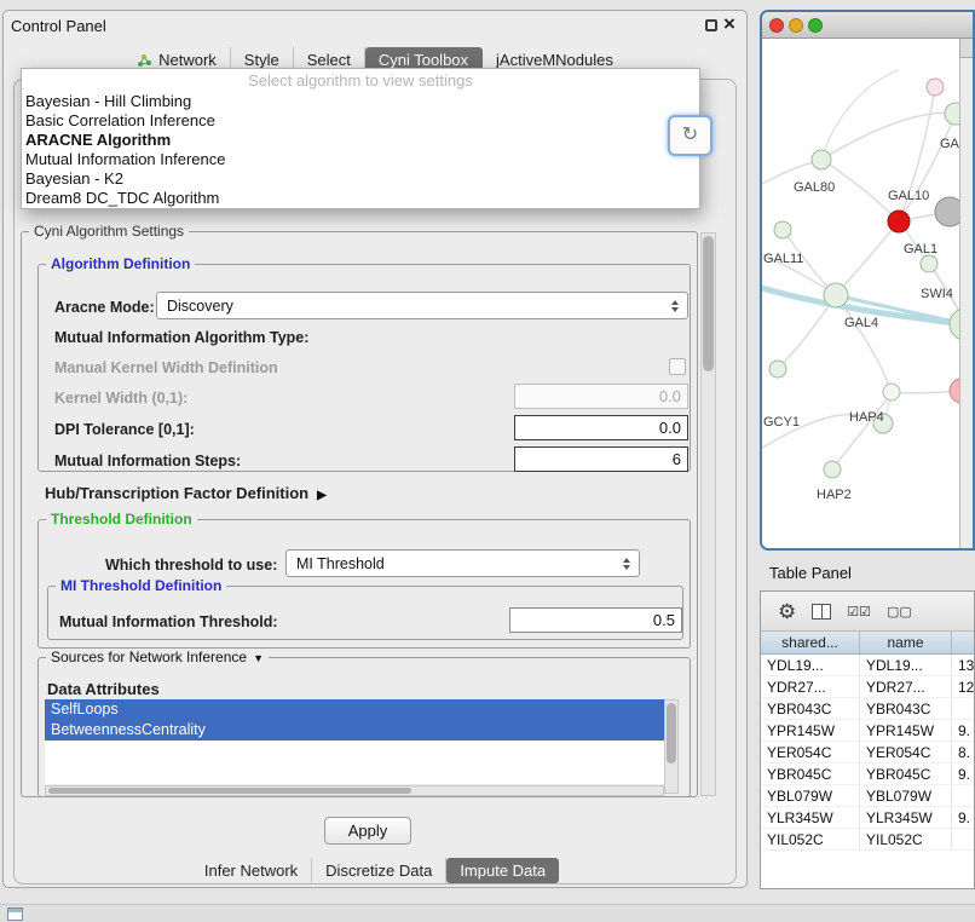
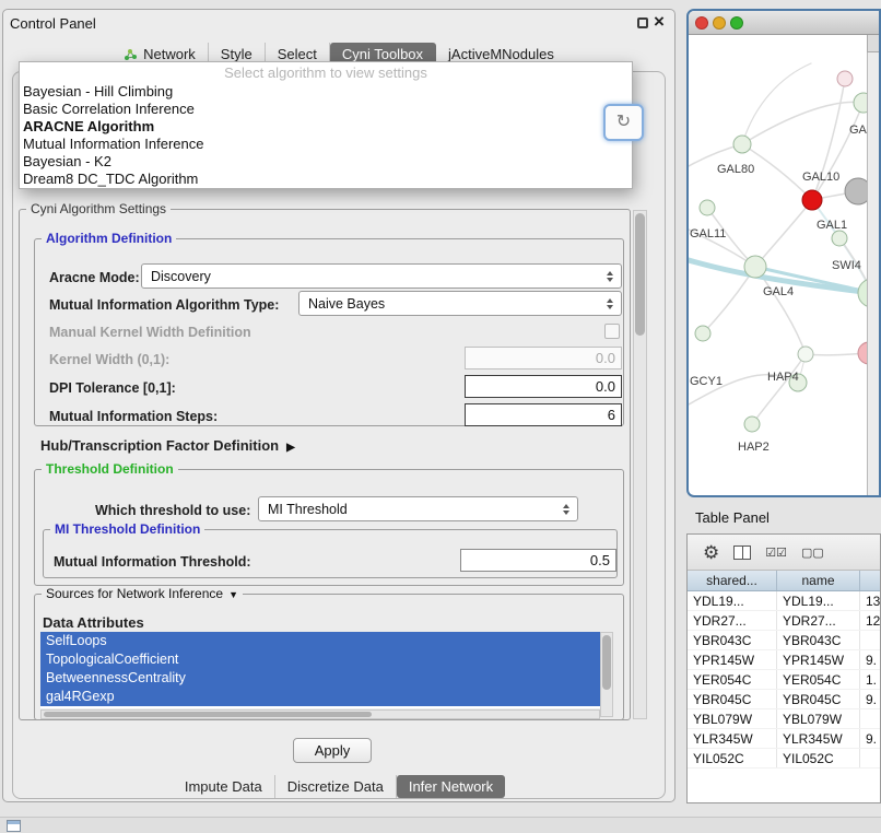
  Control Panel
  ×
  Network
  Style
  Select
  Cyni Toolbox
  jActiveMNodules
  Cyni Algorithm Settings
  Algorithm Definition
  Aracne Mode:
  Discovery
  Mutual Information Algorithm Type:
+ Naive Bayes
  Manual Kernel Width Definition
  Kernel Width (0,1):
  0.0
  DPI Tolerance [0,1]:
  0.0
  Mutual Information Steps:
  6
  Hub/Transcription Factor Definition ▶
  Threshold Definition
  Which threshold to use:
  MI Threshold
  MI Threshold Definition
  Mutual Information Threshold:
  0.5
  Sources for Network Inference ▼
  Data Attributes
  SelfLoops
+ TopologicalCoefficient
  BetweennessCentrality
+ gal4RGexp
  Apply
- Infer Network
+ Impute Data
  Discretize Data
- Impute Data
+ Infer Network
  Select algorithm to view settings
  Bayesian - Hill Climbing
  Basic Correlation Inference
  ARACNE Algorithm
  Mutual Information Inference
  Bayesian - K2
  Dream8 DC_TDC Algorithm
  ↻
  GAL80
  GAL10
  GAL11
  GAL1
  SWI4
  GAL4
  GCY1
  HAP4
  HAP2
  Table Panel
  ⚙
  ☑☑
  ▢▢
  shared...
  name
  YDL19...
  YDL19...
  13
  YDR27...
  YDR27...
  12
  YBR043C
  YBR043C
  YPR145W
  YPR145W
  9.
  YER054C
  YER054C
- 8.
+ 1.
  YBR045C
  YBR045C
  9.
  YBL079W
  YBL079W
  YLR345W
  YLR345W
  9.
  YIL052C
  YIL052C
